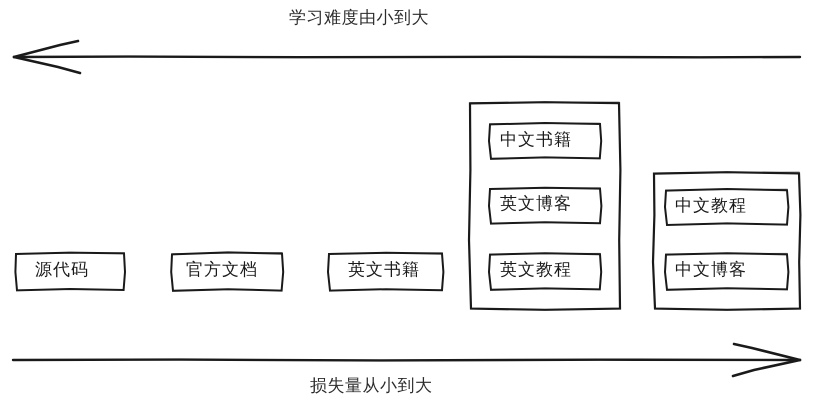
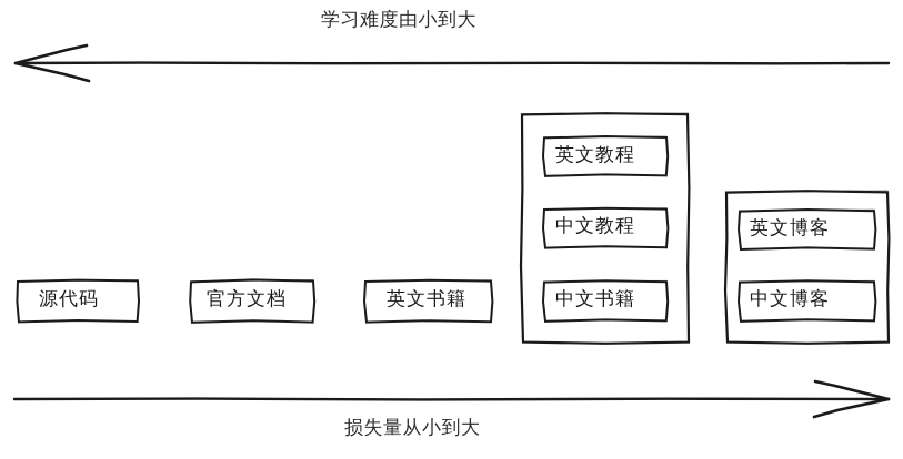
  学习难度由小到大
  损失量从小到大
  源代码
  官方文档
  英文书籍
- 中文书籍
+ 英文教程
- 英文博客
+ 中文教程
- 英文教程
+ 中文书籍
- 中文教程
+ 英文博客
  中文博客
